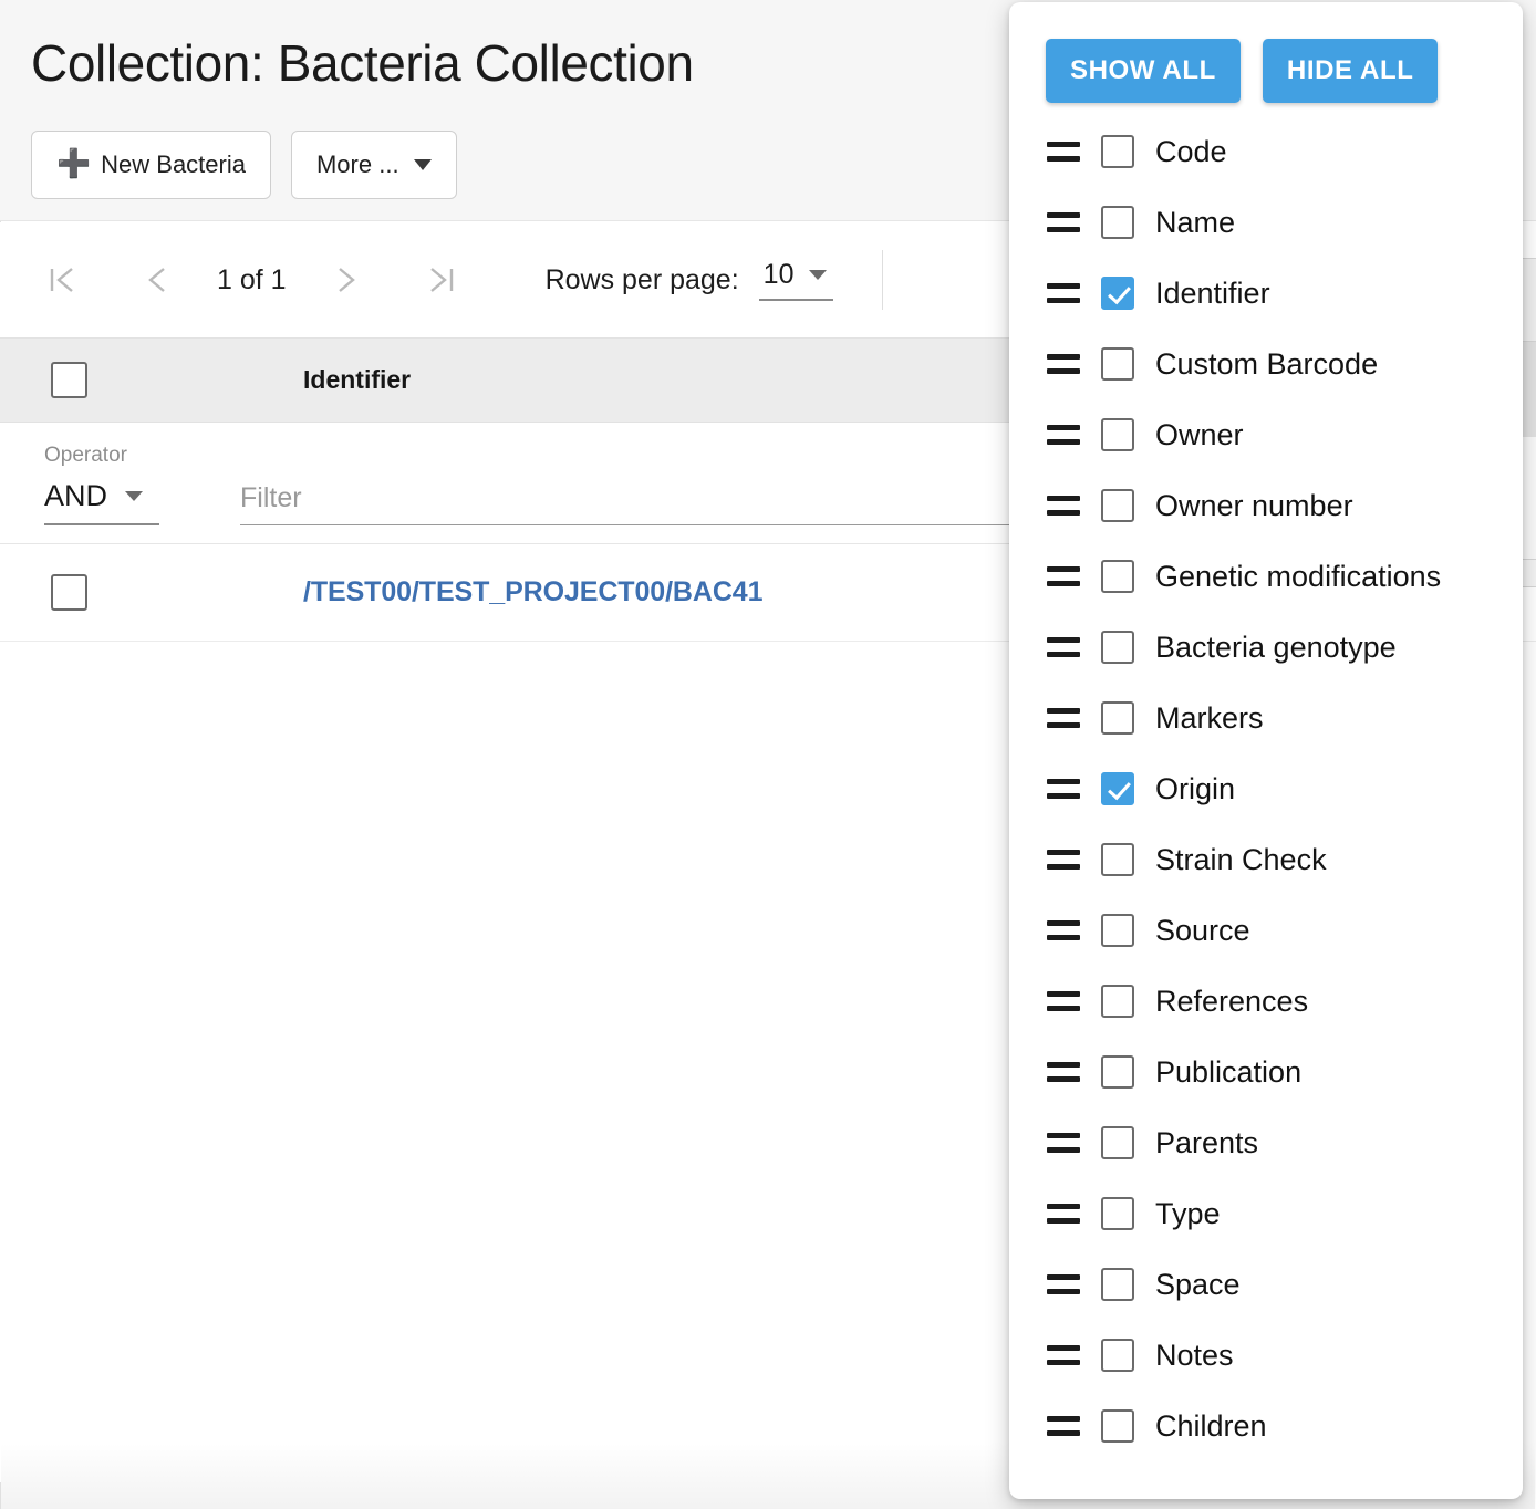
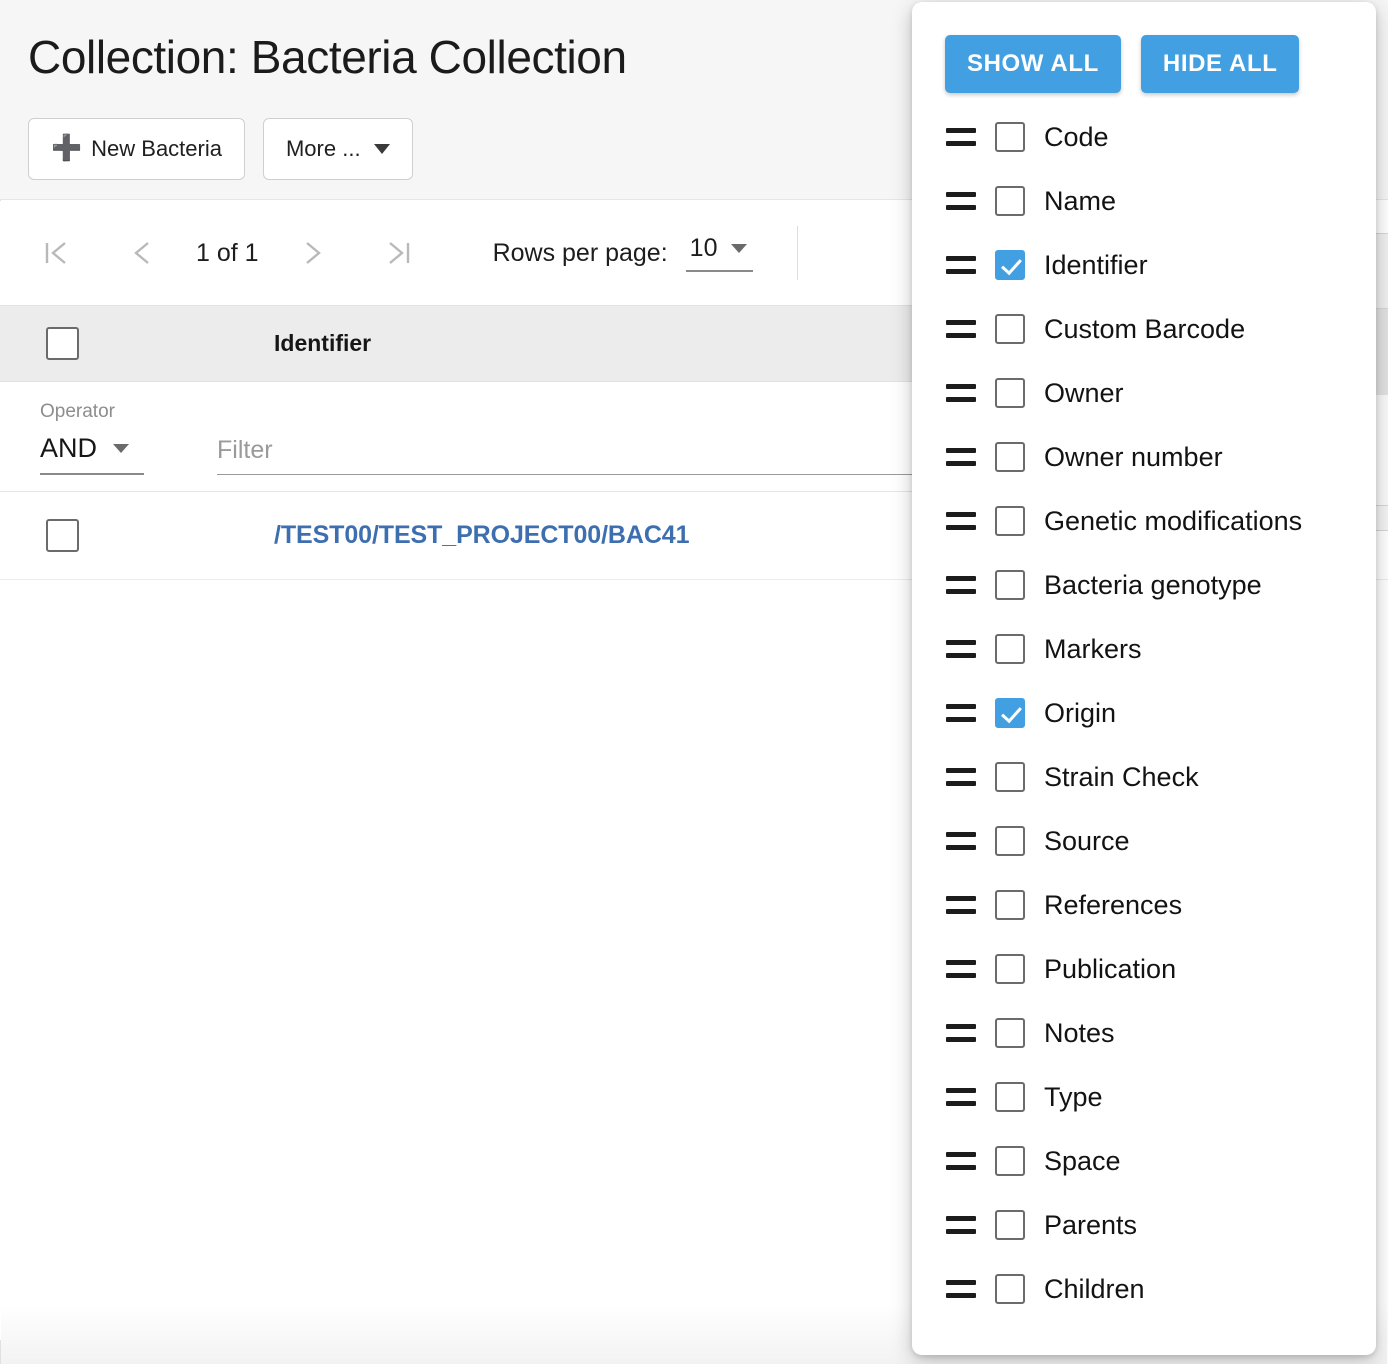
  Collection: Bacteria Collection
  ➕
  New Bacteria
  More ...
  1 of 1
  Rows per page:
  10
  Identifier
  Operator
  AND
  Filter
  /TEST00/TEST_PROJECT00/BAC41
  SHOW ALL
  HIDE ALL
  Code
  Name
  Identifier
  Custom Barcode
  Owner
  Owner number
  Genetic modifications
  Bacteria genotype
  Markers
  Origin
  Strain Check
  Source
  References
  Publication
- Parents
+ Notes
  Type
  Space
- Notes
+ Parents
  Children
